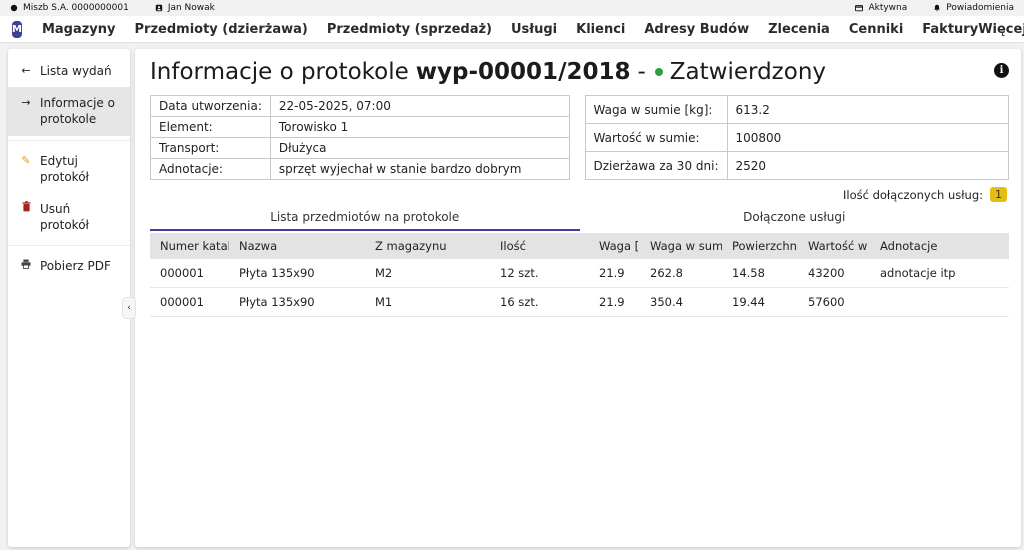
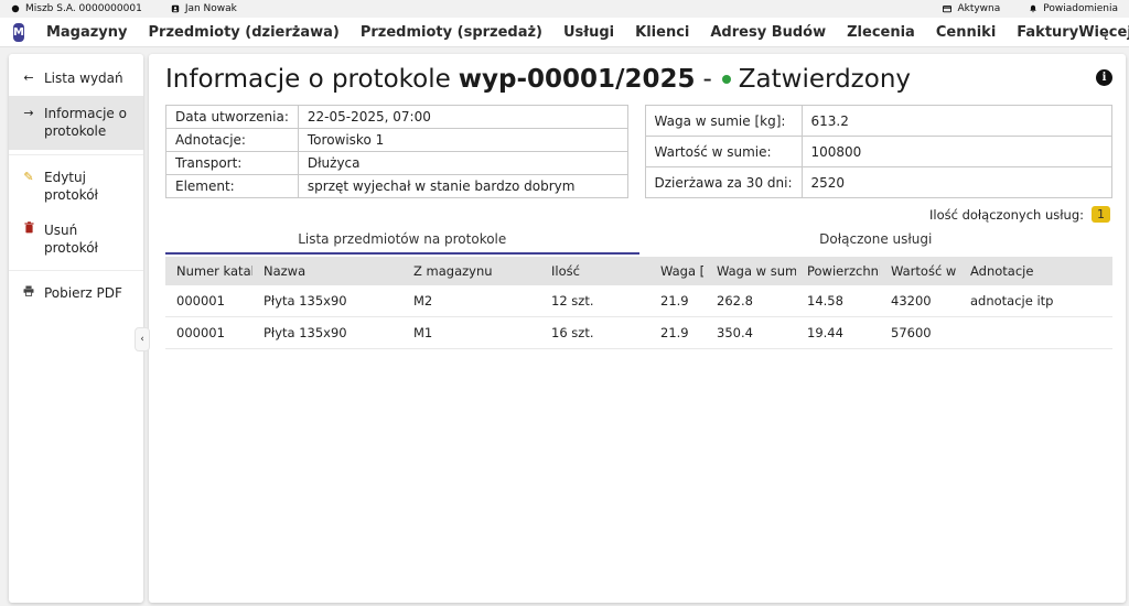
  Miszb S.A. 0000000001
  Jan Nowak
  Aktywna
  Powiadomienia
  M
  Magazyny
  Przedmioty (dzierżawa)
  Przedmioty (sprzedaż)
  Usługi
  Klienci
  Adresy Budów
  Zlecenia
  Cenniki
  Faktury
  Więce
  ←
  Lista wydań
  →
  Informacje o protokole
  ✎
  Edytuj protokół
  Usuń protokół
  Pobierz PDF
  ‹
  Informacje o protokole
- wyp-00001/2018
+ wyp-00001/2025
  -
  Zatwierdzony
  i
  Data utworzenia:	22-05-2025, 07:00
- Element:	Torowisko 1
+ Adnotacje:	Torowisko 1
  Transport:	Dłużyca
- Adnotacje:	sprzęt wyjechał w stanie bardzo dobrym
+ Element:	sprzęt wyjechał w stanie bardzo dobrym
  Waga w sumie [kg]:	613.2
  Wartość w sumie:	100800
  Dzierżawa za 30 dni:	2520
  Ilość dołączonych usług:
  1
  Lista przedmiotów na protokole
  Dołączone usługi
  Numer kata	Nazwa	Z magazynu	Ilość	Waga [	Waga w sum	Powierzchn	Wartość w	Adnotacje
  000001	Płyta 135x90	M2	12 szt.	21.9	262.8	14.58	43200	adnotacje itp
  000001	Płyta 135x90	M1	16 szt.	21.9	350.4	19.44	57600
